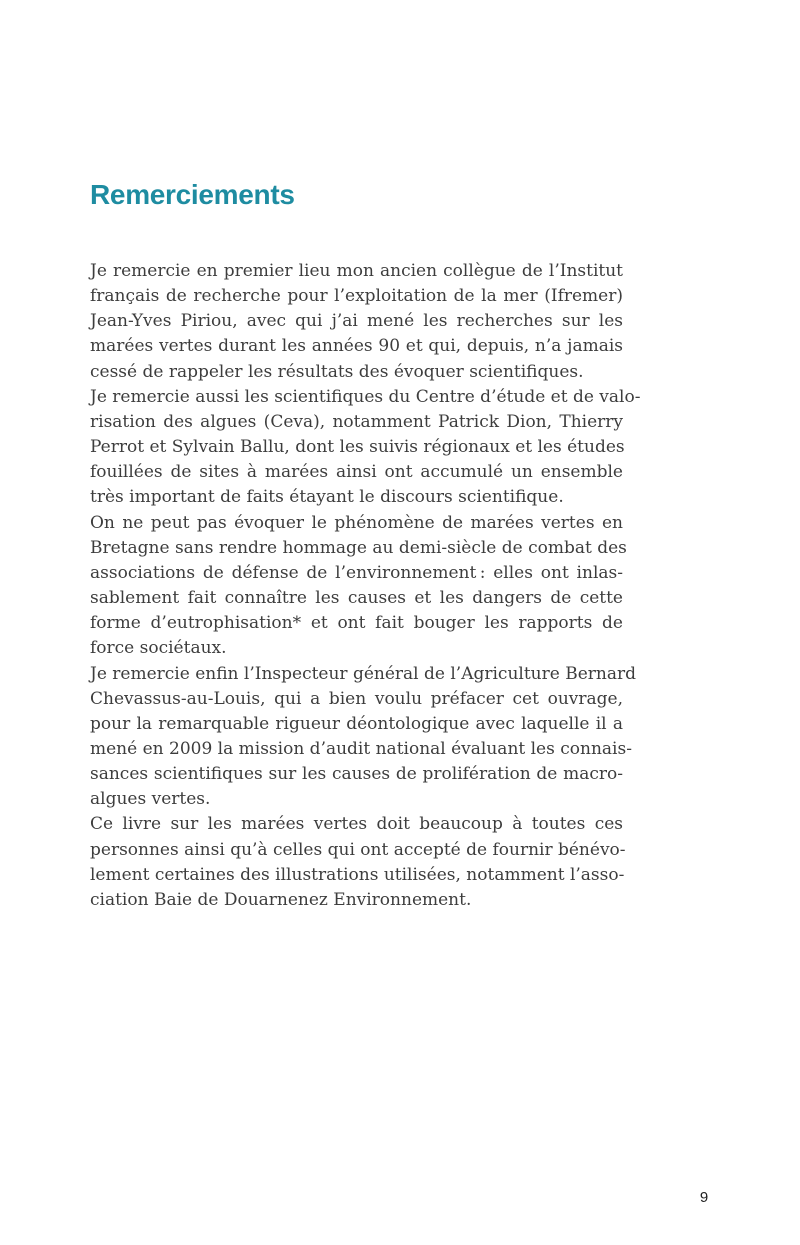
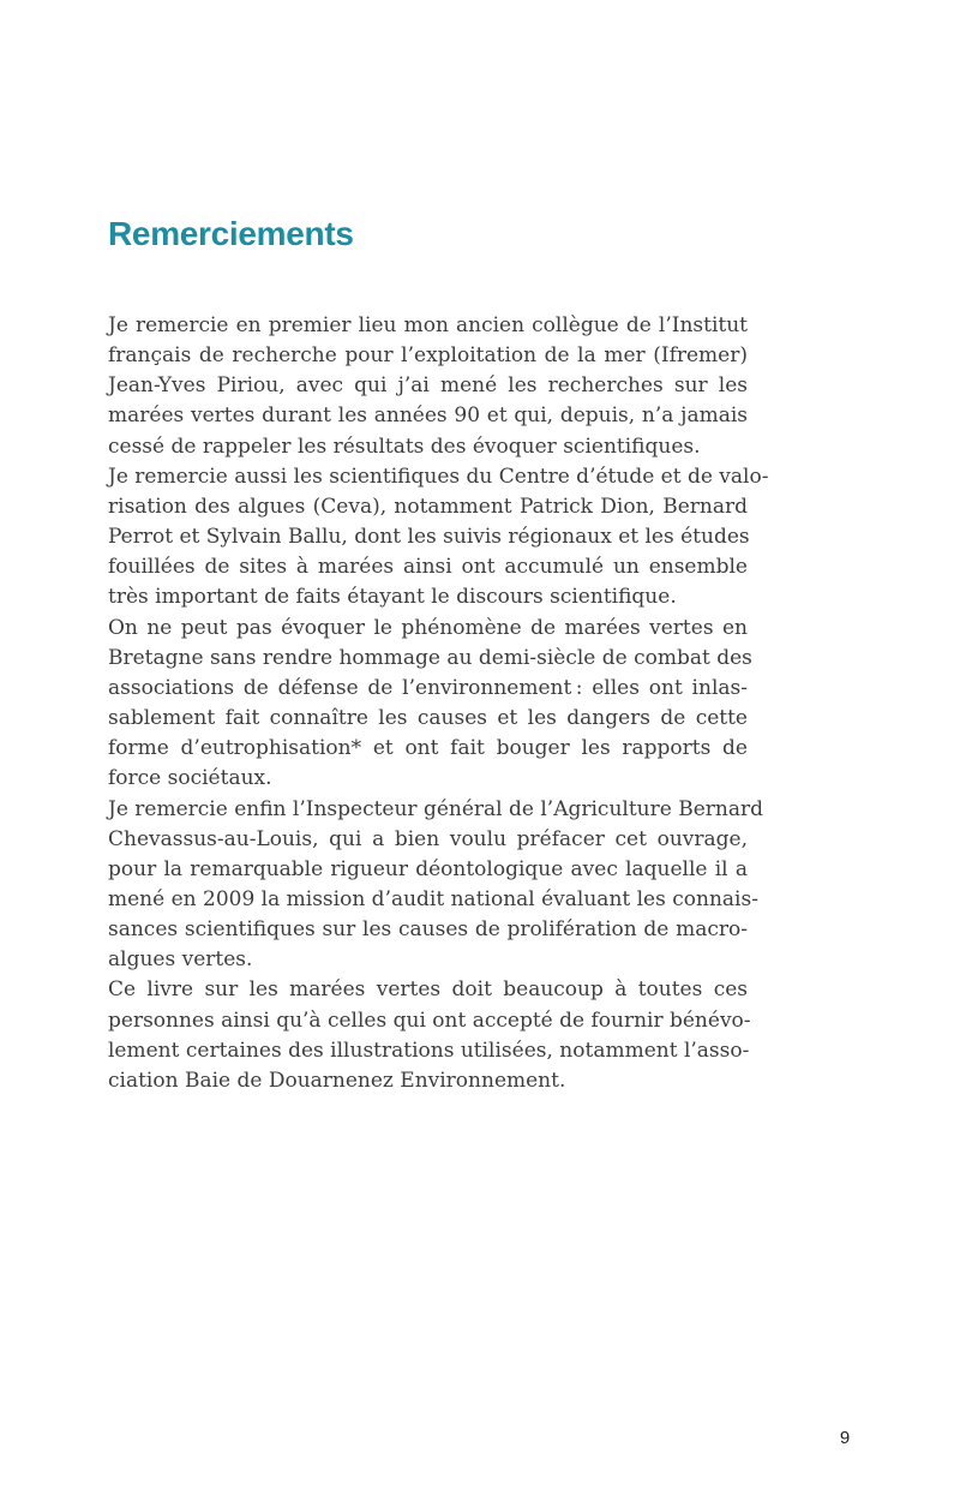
  Remerciements
  Je remercie en premier lieu mon ancien collègue de l’Institut
  français de recherche pour l’exploitation de la mer (Ifremer)
  Jean-Yves Piriou, avec qui j’ai mené les recherches sur les
  marées vertes durant les années 90 et qui, depuis, n’a jamais
  cessé de rappeler les résultats des évoquer scientifiques.
  Je remercie aussi les scientifiques du Centre d’étude et de valo-
- risation des algues (Ceva), notamment Patrick Dion, Thierry
+ risation des algues (Ceva), notamment Patrick Dion, Bernard
  Perrot et Sylvain Ballu, dont les suivis régionaux et les études
  fouillées de sites à marées ainsi ont accumulé un ensemble
  très important de faits étayant le discours scientifique.
  On ne peut pas évoquer le phénomène de marées vertes en
  Bretagne sans rendre hommage au demi-siècle de combat des
  associations de défense de l’environnement : elles ont inlas-
  sablement fait connaître les causes et les dangers de cette
  forme d’eutrophisation* et ont fait bouger les rapports de
  force sociétaux.
  Je remercie enfin l’Inspecteur général de l’Agriculture Bernard
  Chevassus-au-Louis, qui a bien voulu préfacer cet ouvrage,
  pour la remarquable rigueur déontologique avec laquelle il a
  mené en 2009 la mission d’audit national évaluant les connais-
  sances scientifiques sur les causes de prolifération de macro-
  algues vertes.
  Ce livre sur les marées vertes doit beaucoup à toutes ces
  personnes ainsi qu’à celles qui ont accepté de fournir bénévo-
  lement certaines des illustrations utilisées, notamment l’asso-
  ciation Baie de Douarnenez Environnement.
  9
